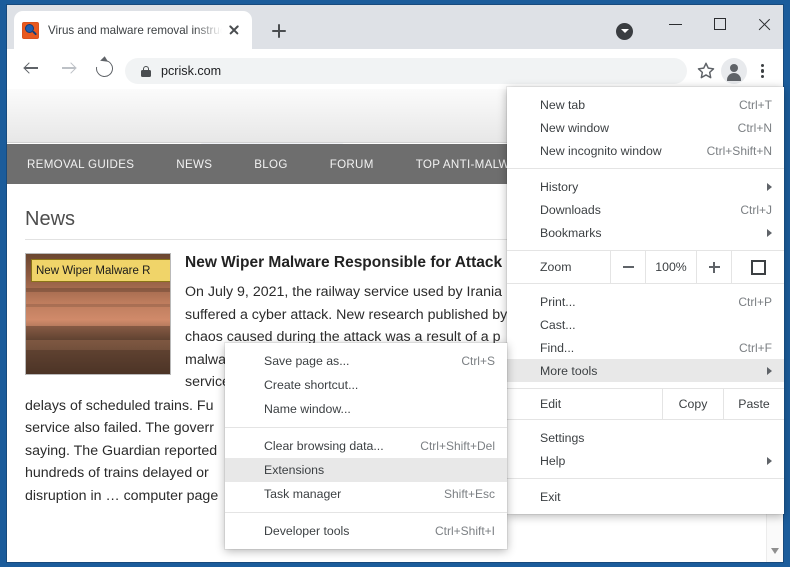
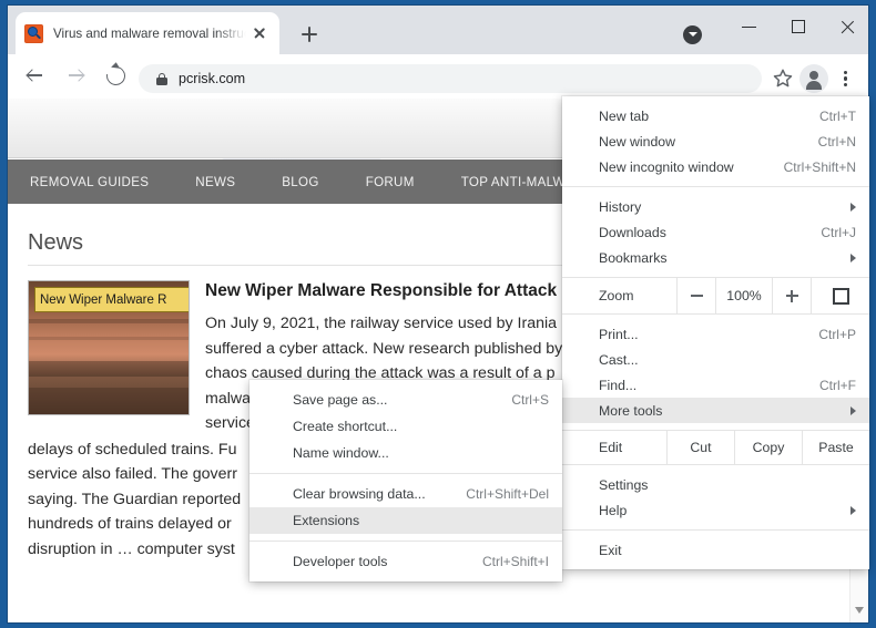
  Virus and malware removal instru
  pcrisk.com
  REMOVAL GUIDES
  NEWS
  BLOG
  FORUM
  TOP ANTI-MALW
  News
  New Wiper Malware R
  New Wiper Malware Responsible for Attack
  On July 9, 2021, the railway service used by Irania
  suffered a cyber attack. New research published by
  chaos caused during the attack was a result of a p
  malwa
  servic
  delays of scheduled trains. Fu
  service also failed. The goverr
  saying. The Guardian reported
  hundreds of trains delayed or
- disruption in … computer page
+ disruption in … computer syst
  New tab
  Ctrl+T
  New window
  Ctrl+N
  New incognito window
  Ctrl+Shift+N
  History
  Downloads
  Ctrl+J
  Bookmarks
  Zoom
  100%
  Print...
  Ctrl+P
  Cast...
  Find...
  Ctrl+F
  More tools
  Edit
+ Cut
  Copy
  Paste
  Settings
  Help
  Exit
  Save page as...
  Ctrl+S
  Create shortcut...
  Name window...
  Clear browsing data...
  Ctrl+Shift+Del
  Extensions
- Task manager
- Shift+Esc
  Developer tools
  Ctrl+Shift+I
